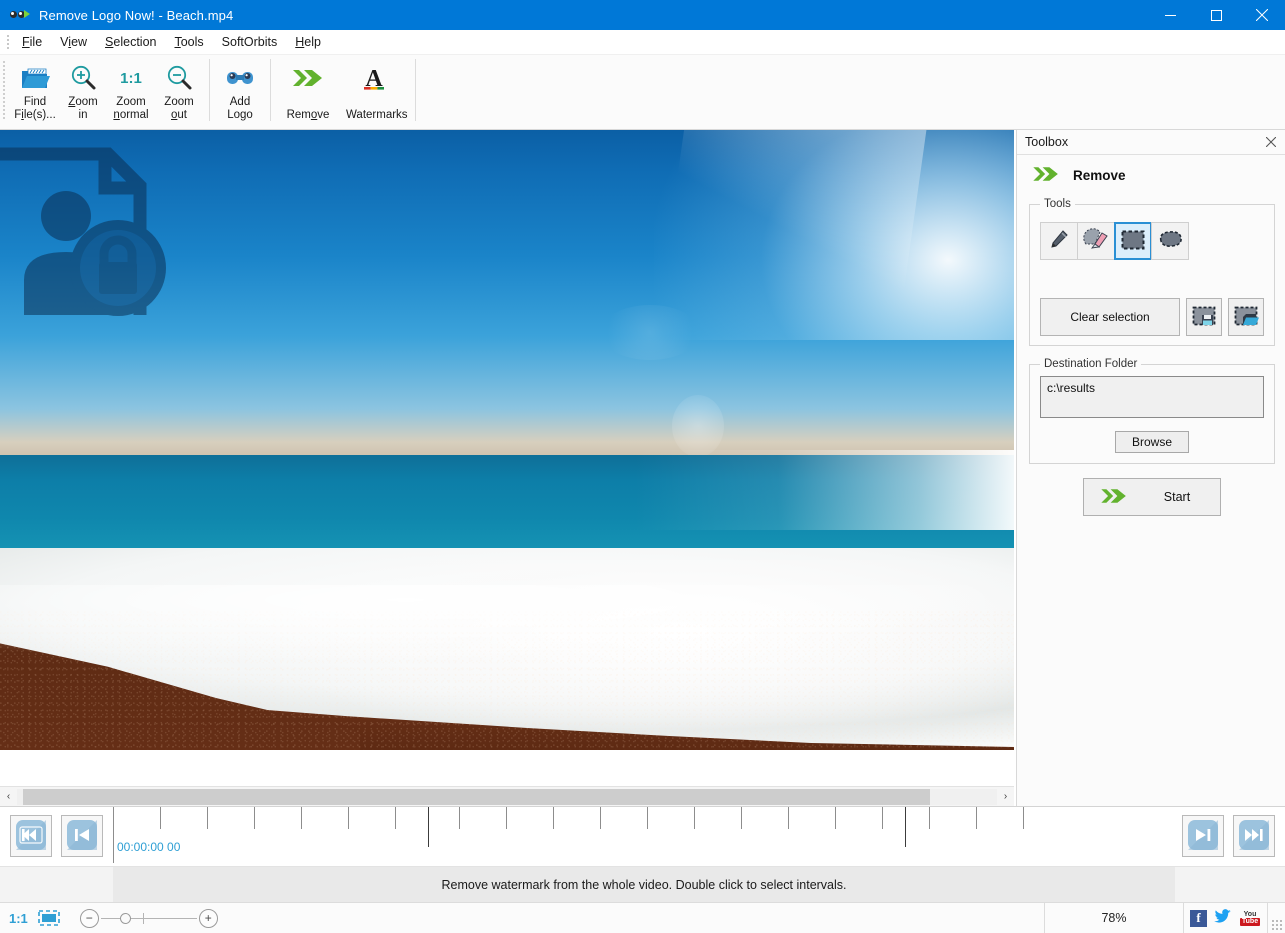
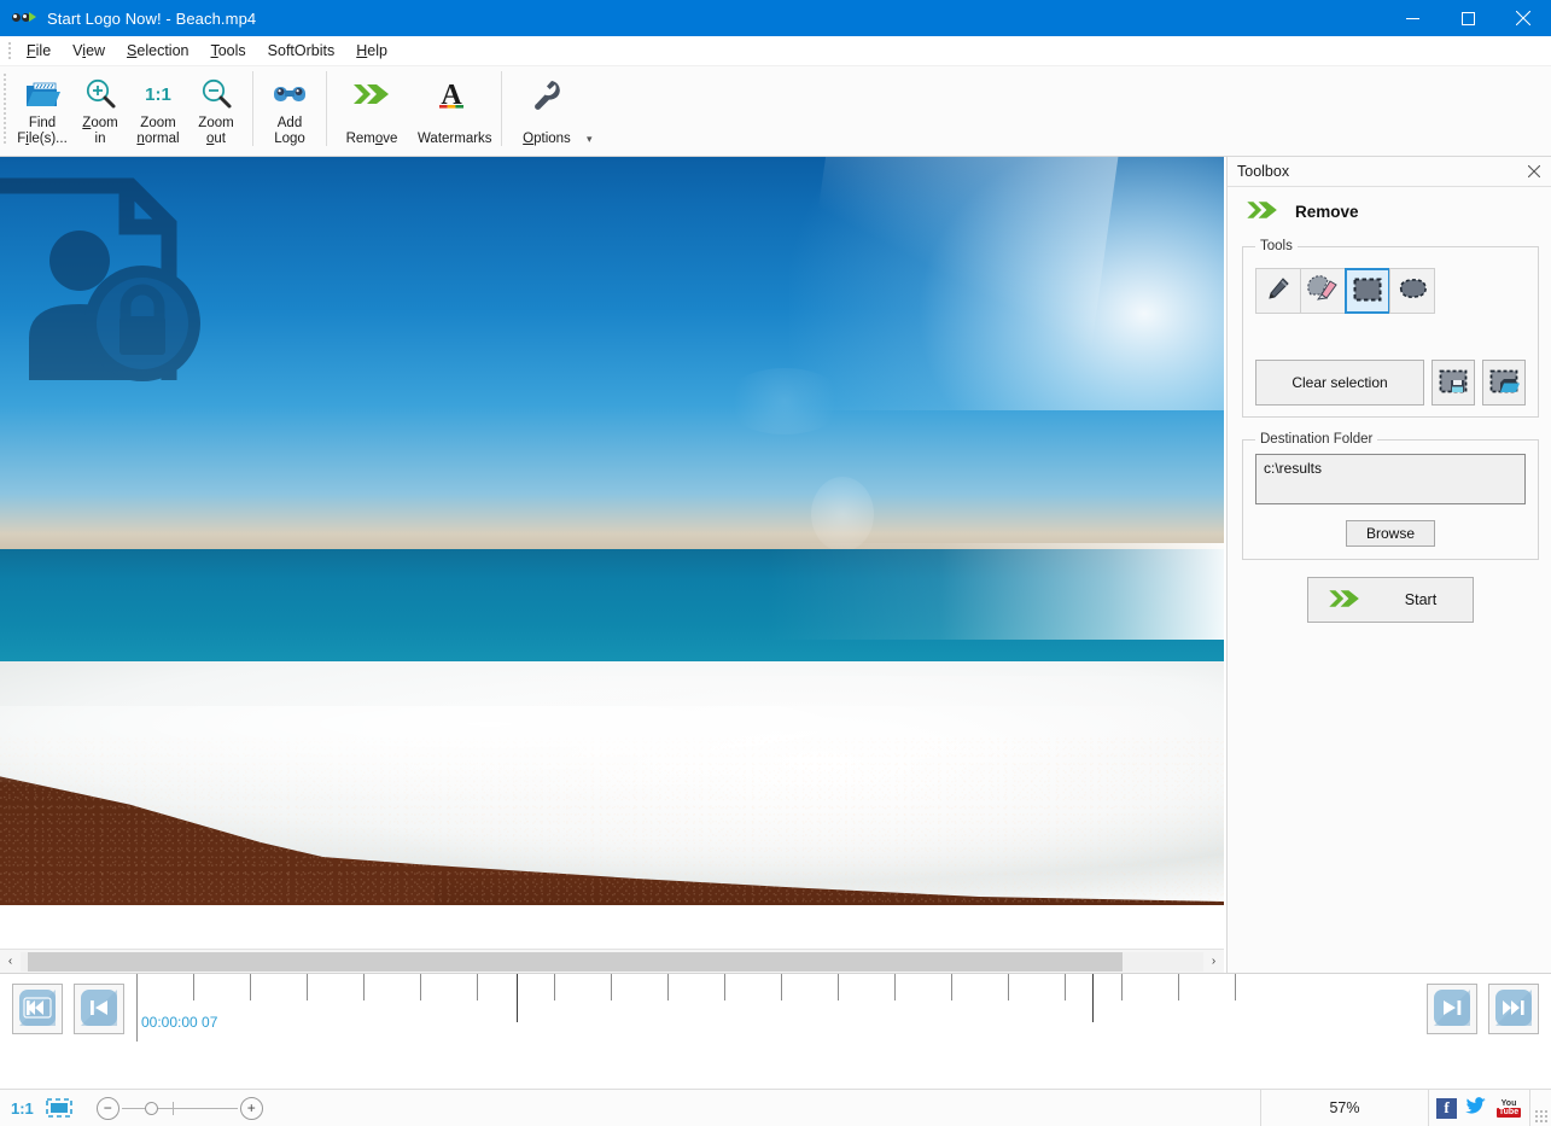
- Remove Logo Now! - Beach.mp4
+ Start Logo Now! - Beach.mp4
  File
  View
  Selection
  Tools
  SoftOrbits
  Help
  Find
  File(s)...
  Zoom
  in
  1:1
  Zoom
  normal
  Zoom
  out
  Add
  Logo
  Remove
  A
  Watermarks
+ Options
+ ▾
  ‹
  ›
  Toolbox
  Remove
  Tools
  Clear selection
  Destination Folder
  c:\results
  Browse
  Start
- 00:00:00 00
+ 00:00:00 07
- Remove watermark from the whole video. Double click to select intervals.
  1:1
  −
  +
- 78%
+ 57%
  f
